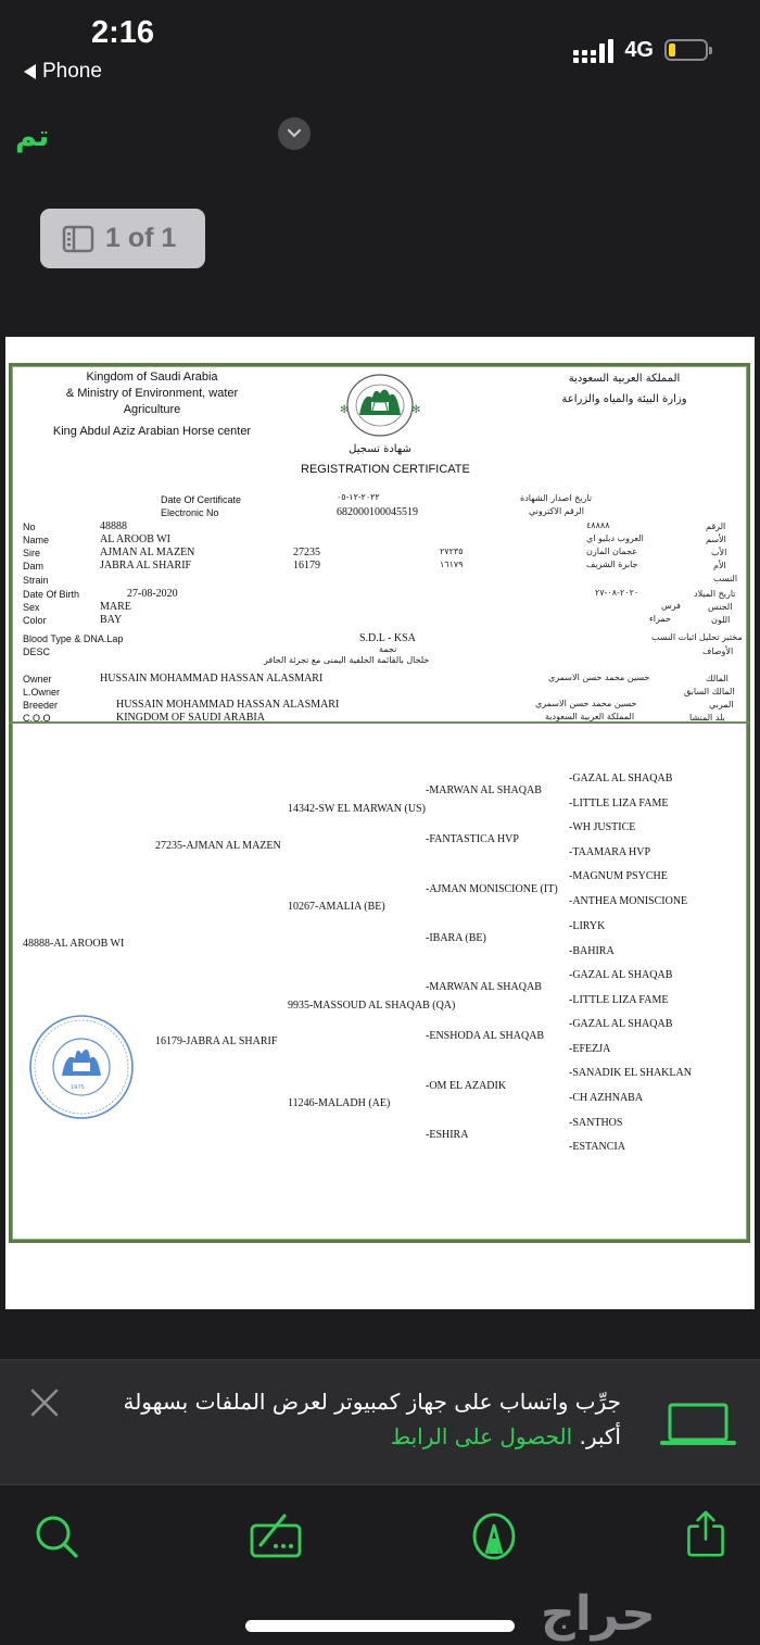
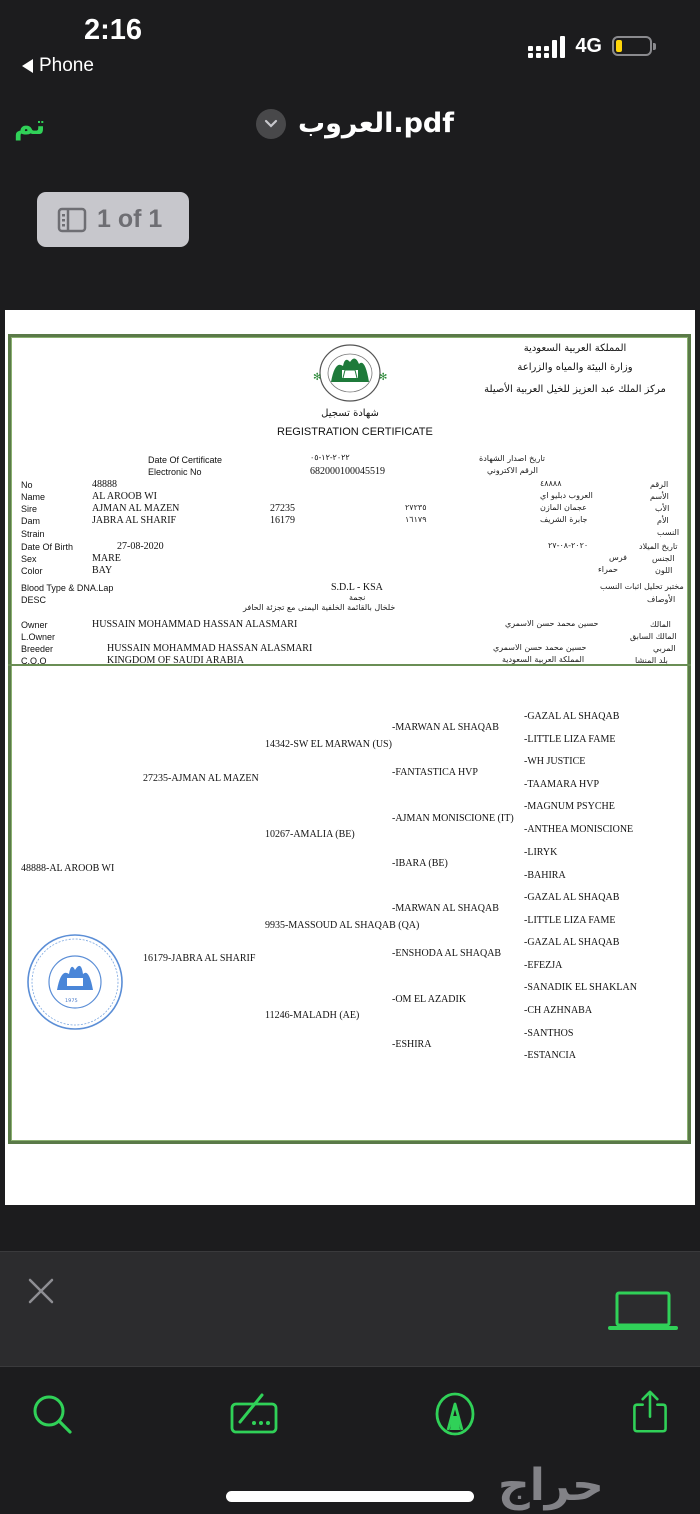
  2:16
  Phone
  4G
  تم
+ العروب.pdf
  1 of 1
- Kingdom of Saudi Arabia
- & Ministry of Environment, water
- Agriculture
- King Abdul Aziz Arabian Horse center
  ✻
  ✻
  شهادة تسجيل
  REGISTRATION CERTIFICATE
  المملكة العربية السعودية
  وزارة البيئة والمياه والزراعة
+ مركز الملك عبد العزيز للخيل العربية الأصيلة
  Date Of Certificate
  ٢٠٢٢-١٢-٠٥
  تاريخ اصدار الشهادة
  Electronic No
  682000100045519
  الرقم الاكتروني
  No
  48888
  ٤٨٨٨٨
  الرقم
  Name
  AL AROOB WI
  العروب دبليو اي
  الأسم
  Sire
  AJMAN AL MAZEN
  27235
  ٢٧٢٣٥
  عجمان المازن
  الأب
  Dam
  JABRA AL SHARIF
  16179
  ١٦١٧٩
  جابرة الشريف
  الأم
  Strain
  النسب
  Date Of Birth
  27-08-2020
  ٢٠٢٠-٠٨-٢٧
  تاريخ الميلاد
  Sex
  MARE
  فرس
  الجنس
  Color
  BAY
  حمراء
  اللون
  Blood Type & DNA.Lap
  S.D.L - KSA
  مختبر تحليل اثبات النسب
  DESC
  نجمة
  خلخال بالقائمة الخلفية اليمنى مع تجزئة الحافر
  الأوصاف
  Owner
  HUSSAIN MOHAMMAD HASSAN ALASMARI
  حسين محمد حسن الاسمري
  المالك
  L.Owner
  المالك السابق
  Breeder
  HUSSAIN MOHAMMAD HASSAN ALASMARI
  حسين محمد حسن الاسمري
  المربي
  C.O.O
  KINGDOM OF SAUDI ARABIA
  المملكة العربية السعودية
  بلد المنشا
  48888-AL AROOB WI
  27235-AJMAN AL MAZEN
  16179-JABRA AL SHARIF
  14342-SW EL MARWAN (US)
  10267-AMALIA (BE)
  9935-MASSOUD AL SHAQAB (QA)
  11246-MALADH (AE)
  -MARWAN AL SHAQAB
  -FANTASTICA HVP
  -AJMAN MONISCIONE (IT)
  -IBARA (BE)
  -MARWAN AL SHAQAB
  -ENSHODA AL SHAQAB
  -OM EL AZADIK
  -ESHIRA
  -GAZAL AL SHAQAB
  -LITTLE LIZA FAME
  -WH JUSTICE
  -TAAMARA HVP
  -MAGNUM PSYCHE
  -ANTHEA MONISCIONE
  -LIRYK
  -BAHIRA
  -GAZAL AL SHAQAB
  -LITTLE LIZA FAME
  -GAZAL AL SHAQAB
  -EFEZJA
  -SANADIK EL SHAKLAN
  -CH AZHNABA
  -SANTHOS
  -ESTANCIA
- جرِّب واتساب على جهاز كمبيوتر لعرض الملفات بسهولة أكبر. الحصول على الرابط
  حراج
